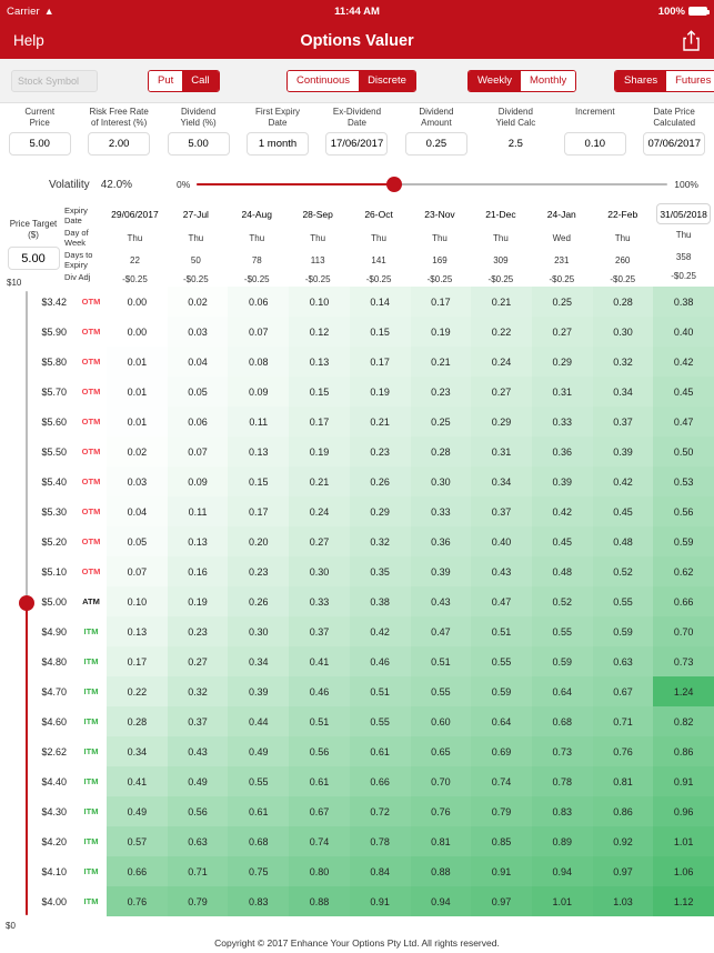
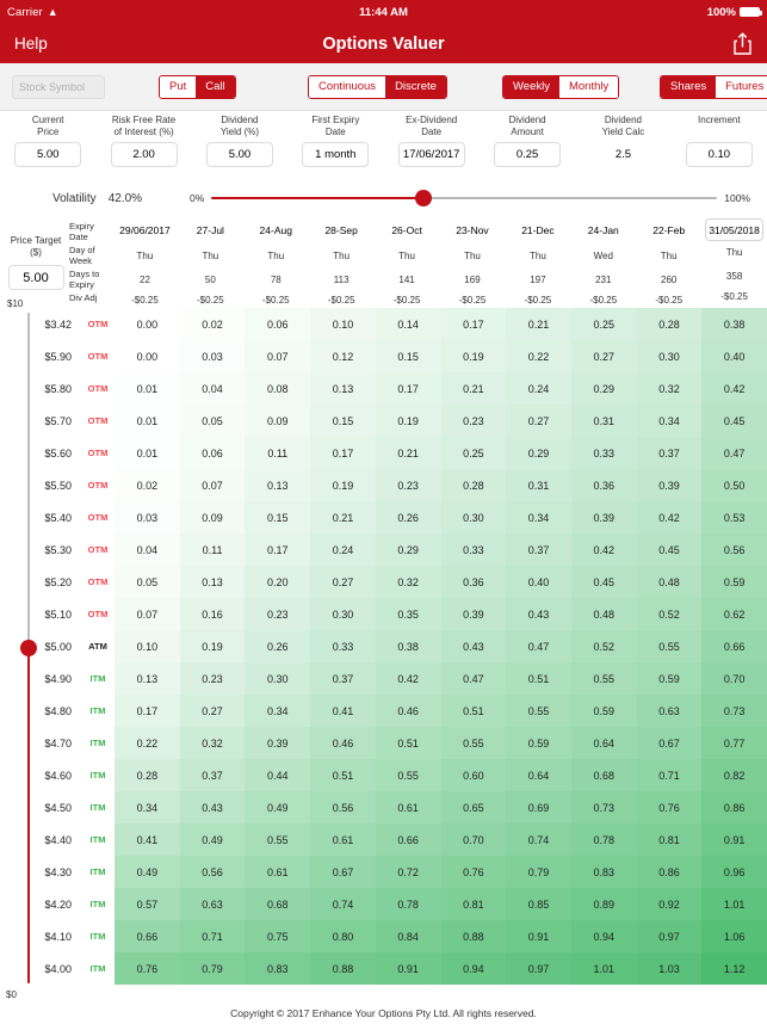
  Carrier
  ▲
  11:44 AM
  100%
  Help
  Options Valuer
  Stock Symbol
  Put
  Call
  Continuous
  Discrete
  Weekly
  Monthly
  Shares
  Futures
  Current
  Price
  5.00
  Risk Free Rate
  of Interest (%)
  2.00
  Dividend
  Yield (%)
  5.00
  First Expiry
  Date
  1 month
  Ex-Dividend
  Date
  17/06/2017
  Dividend
  Amount
  0.25
  Dividend
  Yield Calc
  2.5
  Increment
  0.10
- Date Price
- Calculated
- 07/06/2017
  Volatility
  42.0%
  0%
  100%
  Price Target
  ($)
  5.00
  Expiry
  Date
  Day of
  Week
  Days to
  Expiry
  Div Adj
  29/06/2017
  Thu
  22
  -$0.25
  27-Jul
  Thu
  50
  -$0.25
  24-Aug
  Thu
  78
  -$0.25
  28-Sep
  Thu
  113
  -$0.25
  26-Oct
  Thu
  141
  -$0.25
  23-Nov
  Thu
  169
  -$0.25
  21-Dec
  Thu
- 309
+ 197
  -$0.25
  24-Jan
  Wed
  231
  -$0.25
  22-Feb
  Thu
  260
  -$0.25
  31/05/2018
  Thu
  358
  -$0.25
  $10
  $0
  $3.42
  OTM
  0.00
  0.02
  0.06
  0.10
  0.14
  0.17
  0.21
  0.25
  0.28
  0.38
  $5.90
  OTM
  0.00
  0.03
  0.07
  0.12
  0.15
  0.19
  0.22
  0.27
  0.30
  0.40
  $5.80
  OTM
  0.01
  0.04
  0.08
  0.13
  0.17
  0.21
  0.24
  0.29
  0.32
  0.42
  $5.70
  OTM
  0.01
  0.05
  0.09
  0.15
  0.19
  0.23
  0.27
  0.31
  0.34
  0.45
  $5.60
  OTM
  0.01
  0.06
  0.11
  0.17
  0.21
  0.25
  0.29
  0.33
  0.37
  0.47
  $5.50
  OTM
  0.02
  0.07
  0.13
  0.19
  0.23
  0.28
  0.31
  0.36
  0.39
  0.50
  $5.40
  OTM
  0.03
  0.09
  0.15
  0.21
  0.26
  0.30
  0.34
  0.39
  0.42
  0.53
  $5.30
  OTM
  0.04
  0.11
  0.17
  0.24
  0.29
  0.33
  0.37
  0.42
  0.45
  0.56
  $5.20
  OTM
  0.05
  0.13
  0.20
  0.27
  0.32
  0.36
  0.40
  0.45
  0.48
  0.59
  $5.10
  OTM
  0.07
  0.16
  0.23
  0.30
  0.35
  0.39
  0.43
  0.48
  0.52
  0.62
  $5.00
  ATM
  0.10
  0.19
  0.26
  0.33
  0.38
  0.43
  0.47
  0.52
  0.55
  0.66
  $4.90
  ITM
  0.13
  0.23
  0.30
  0.37
  0.42
  0.47
  0.51
  0.55
  0.59
  0.70
  $4.80
  ITM
  0.17
  0.27
  0.34
  0.41
  0.46
  0.51
  0.55
  0.59
  0.63
  0.73
  $4.70
  ITM
  0.22
  0.32
  0.39
  0.46
  0.51
  0.55
  0.59
  0.64
  0.67
- 1.24
+ 0.77
  $4.60
  ITM
  0.28
  0.37
  0.44
  0.51
  0.55
  0.60
  0.64
  0.68
  0.71
  0.82
- $2.62
+ $4.50
  ITM
  0.34
  0.43
  0.49
  0.56
  0.61
  0.65
  0.69
  0.73
  0.76
  0.86
  $4.40
  ITM
  0.41
  0.49
  0.55
  0.61
  0.66
  0.70
  0.74
  0.78
  0.81
  0.91
  $4.30
  ITM
  0.49
  0.56
  0.61
  0.67
  0.72
  0.76
  0.79
  0.83
  0.86
  0.96
  $4.20
  ITM
  0.57
  0.63
  0.68
  0.74
  0.78
  0.81
  0.85
  0.89
  0.92
  1.01
  $4.10
  ITM
  0.66
  0.71
  0.75
  0.80
  0.84
  0.88
  0.91
  0.94
  0.97
  1.06
  $4.00
  ITM
  0.76
  0.79
  0.83
  0.88
  0.91
  0.94
  0.97
  1.01
  1.03
  1.12
  Copyright © 2017 Enhance Your Options Pty Ltd. All rights reserved.
